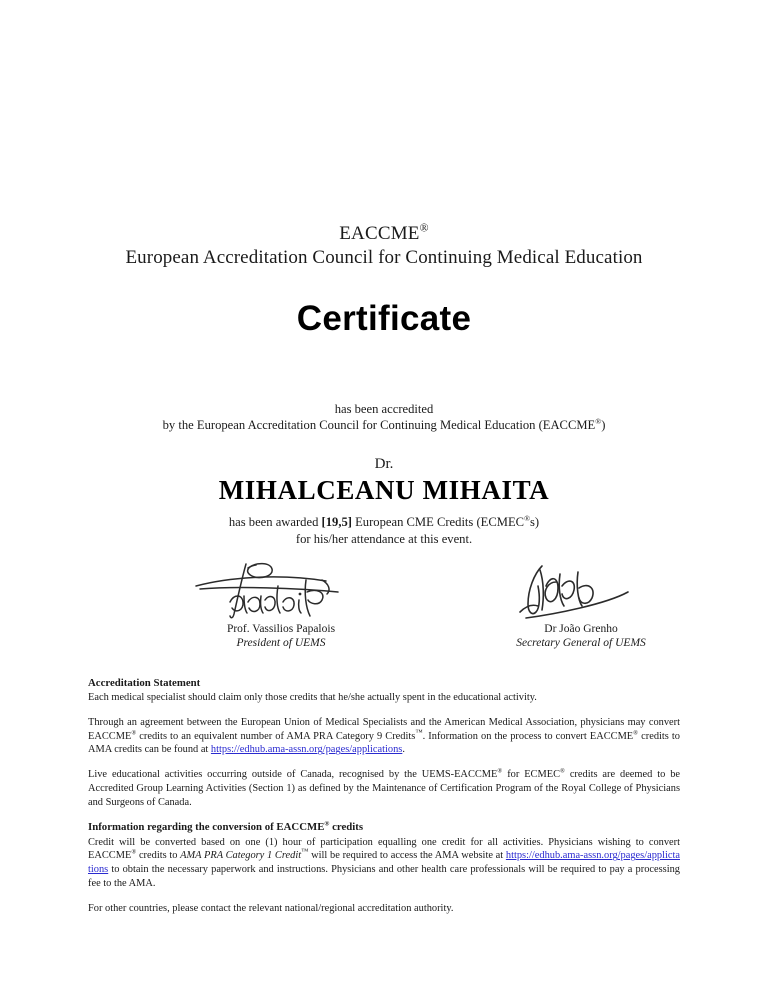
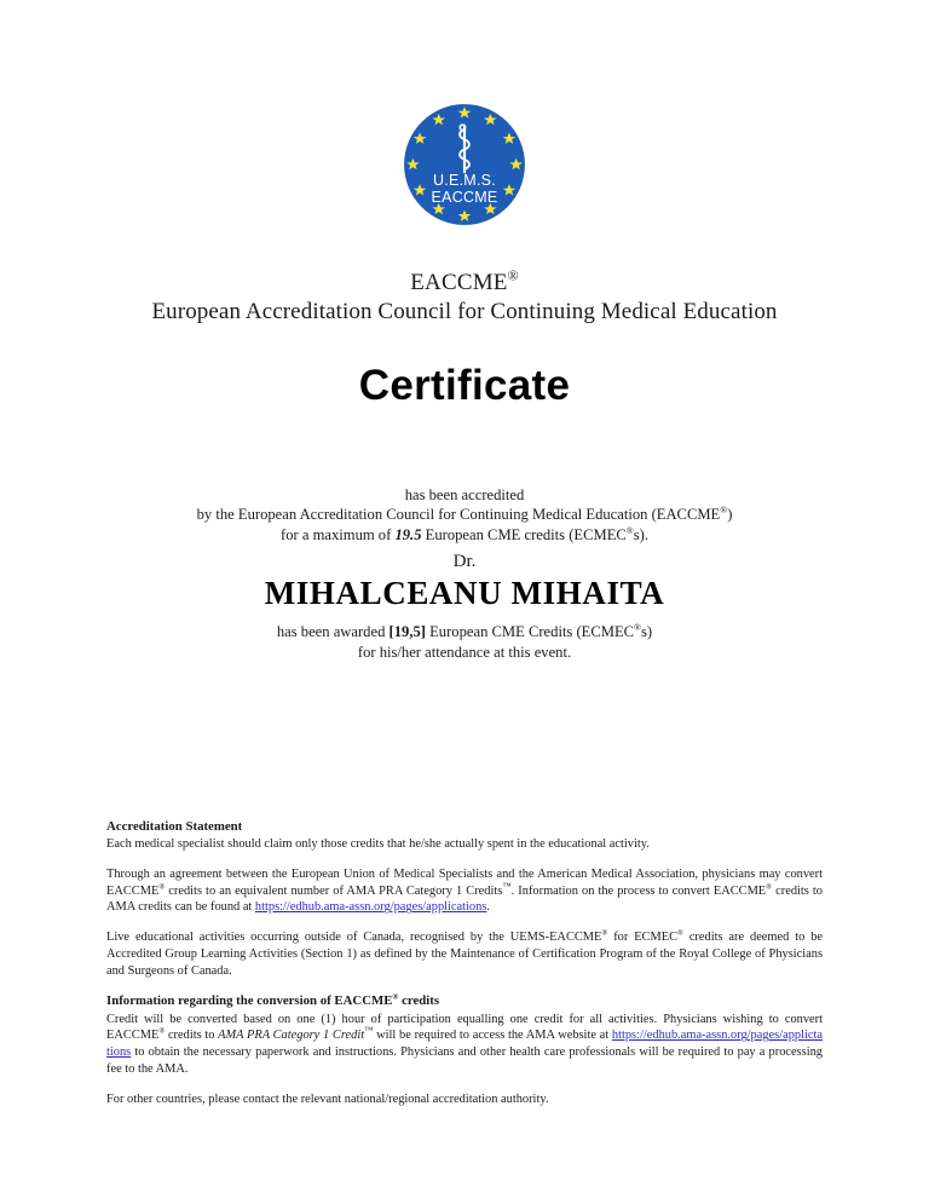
+ U.E.M.S.
+ EACCME
  EACCME®
  European Accreditation Council for Continuing Medical Education
  Certificate
  has been accredited
  by the European Accreditation Council for Continuing Medical Education (EACCME®)
+ for a maximum of 19.5 European CME credits (ECMEC®s).
  Dr.
  MIHALCEANU MIHAITA
  has been awarded [19,5] European CME Credits (ECMEC®s)
  for his/her attendance at this event.
- Prof. Vassilios Papalois
- President of UEMS
- Dr João Grenho
- Secretary General of UEMS
  Accreditation Statement
  Each medical specialist should claim only those credits that he/she actually spent in the educational activity.
- Through an agreement between the European Union of Medical Specialists and the American Medical Association, physicians may convert EACCME credits to an equivalent number of AMA PRA Category 9 Credits™. Information on the process to convert EACCME credits to AMA credits can be found at https://edhub.ama-assn.org/pages/applications.
+ Through an agreement between the European Union of Medical Specialists and the American Medical Association, physicians may convert EACCME credits to an equivalent number of AMA PRA Category 1 Credits™. Information on the process to convert EACCME credits to AMA credits can be found at https://edhub.ama-assn.org/pages/applications.
  Live educational activities occurring outside of Canada, recognised by the UEMS-EACCME for ECMEC credits are deemed to be Accredited Group Learning Activities (Section 1) as defined by the Maintenance of Certification Program of the Royal College of Physicians and Surgeons of Canada.
  Information regarding the conversion of EACCME credits
  Credit will be converted based on one (1) hour of participation equalling one credit for all activities. Physicians wishing to convert EACCME credits to AMA PRA Category 1 Credit™ will be required to access the AMA website at https://edhub.ama-assn.org/pages/applictations to obtain the necessary paperwork and instructions. Physicians and other health care professionals will be required to pay a processing fee to the AMA.
  For other countries, please contact the relevant national/regional accreditation authority.
